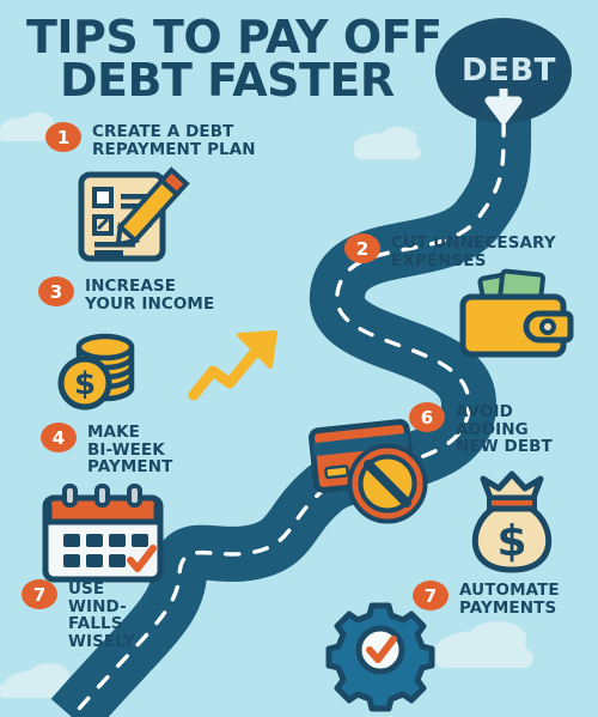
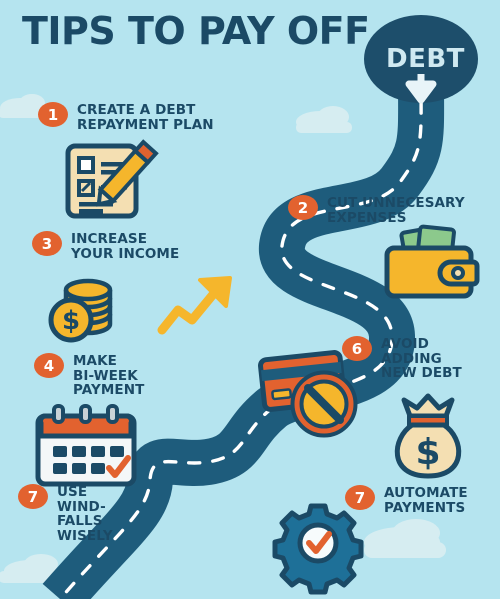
  $
  $
  TIPS TO PAY OFF
- DEBT FASTER
  DEBT
  1
  CREATE A DEBT
  REPAYMENT PLAN
  2
  CUT UNNECESARY
  EXPENSES
  3
  INCREASE
  YOUR INCOME
  4
  MAKE
  BI-WEEK
  PAYMENT
  6
  AVOID
  ADDING
  NEW DEBT
  7
  USE
  WIND-
  FALLS
  WISELY
  7
  AUTOMATE
  PAYMENTS
